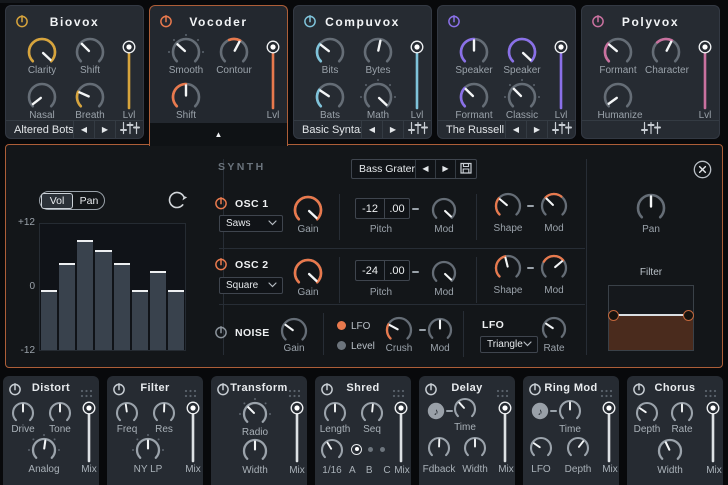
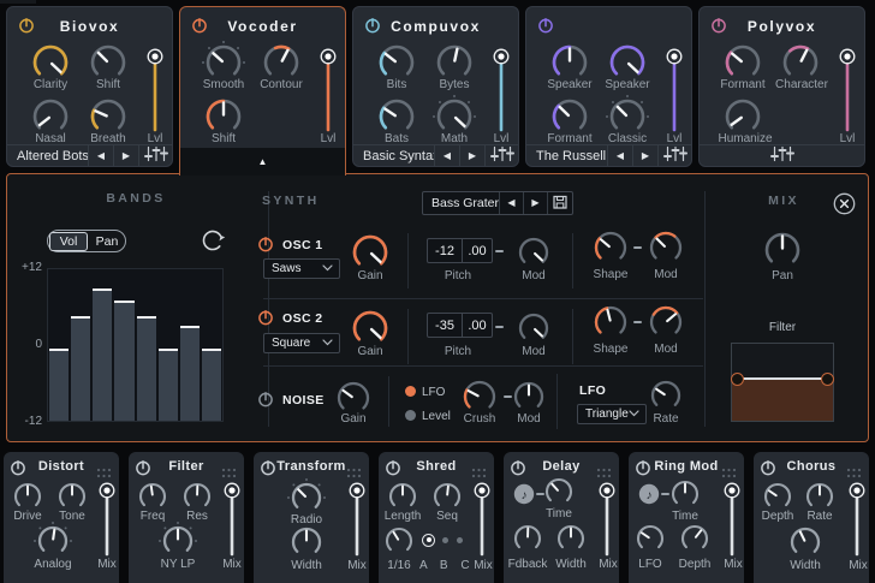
  Biovox
  Clarity
  Shift
  Nasal
  Breath
  Lvl
  Altered Bots
  ◀
  ▶
  Vocoder
  Smooth
  Contour
  Shift
  Lvl
  ▲
  Compuvox
  Bits
  Bytes
  Bats
  Math
  Lvl
  Basic Synta
  ◀
  ▶
  Speaker
  Speaker
  Formant
  Classic
  Lvl
  The Russell
  ◀
  ▶
  Polyvox
  Formant
  Character
  Humanize
  Lvl
+ BANDS
  Vol
  Pan
  +12
  0
  -12
  SYNTH
  Bass Grater
  ◀
  ▶
  OSC 1
  Saws
  Gain
  -12
  .00
  Pitch
  Mod
  Shape
  Mod
  OSC 2
  Square
  Gain
- -24
+ -35
  .00
  Pitch
  Mod
  Shape
  Mod
  NOISE
  Gain
  LFO
  Level
  Crush
  Mod
  LFO
  Triangle
  Rate
+ MIX
  Pan
  Filter
  Distort
  Drive
  Tone
  Analog
  Mix
  Filter
  Freq
  Res
  NY LP
  Mix
  Transform
  Radio
  Width
  Mix
  Shred
  Length
  Seq
  1/16
  A B C
  Mix
  Delay
  ♪
  Time
  Fdback
  Width
  Mix
  Ring Mod
  ♪
  Time
  LFO
  Depth
  Mix
  Chorus
  Depth
  Rate
  Width
  Mix
